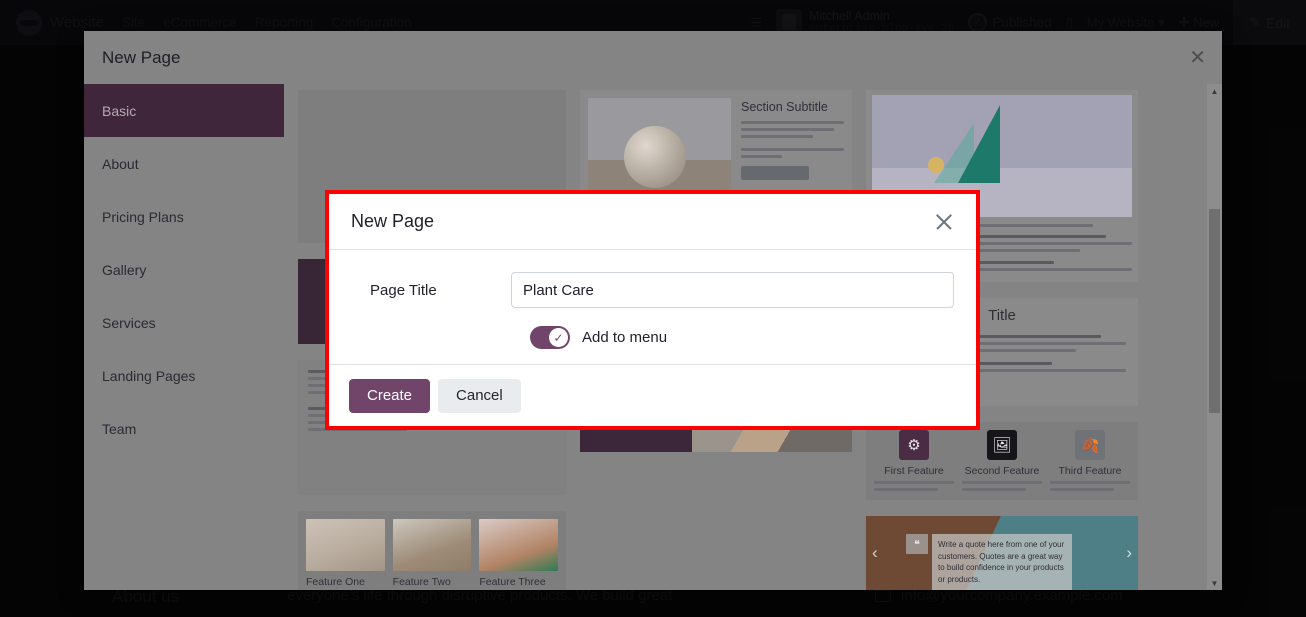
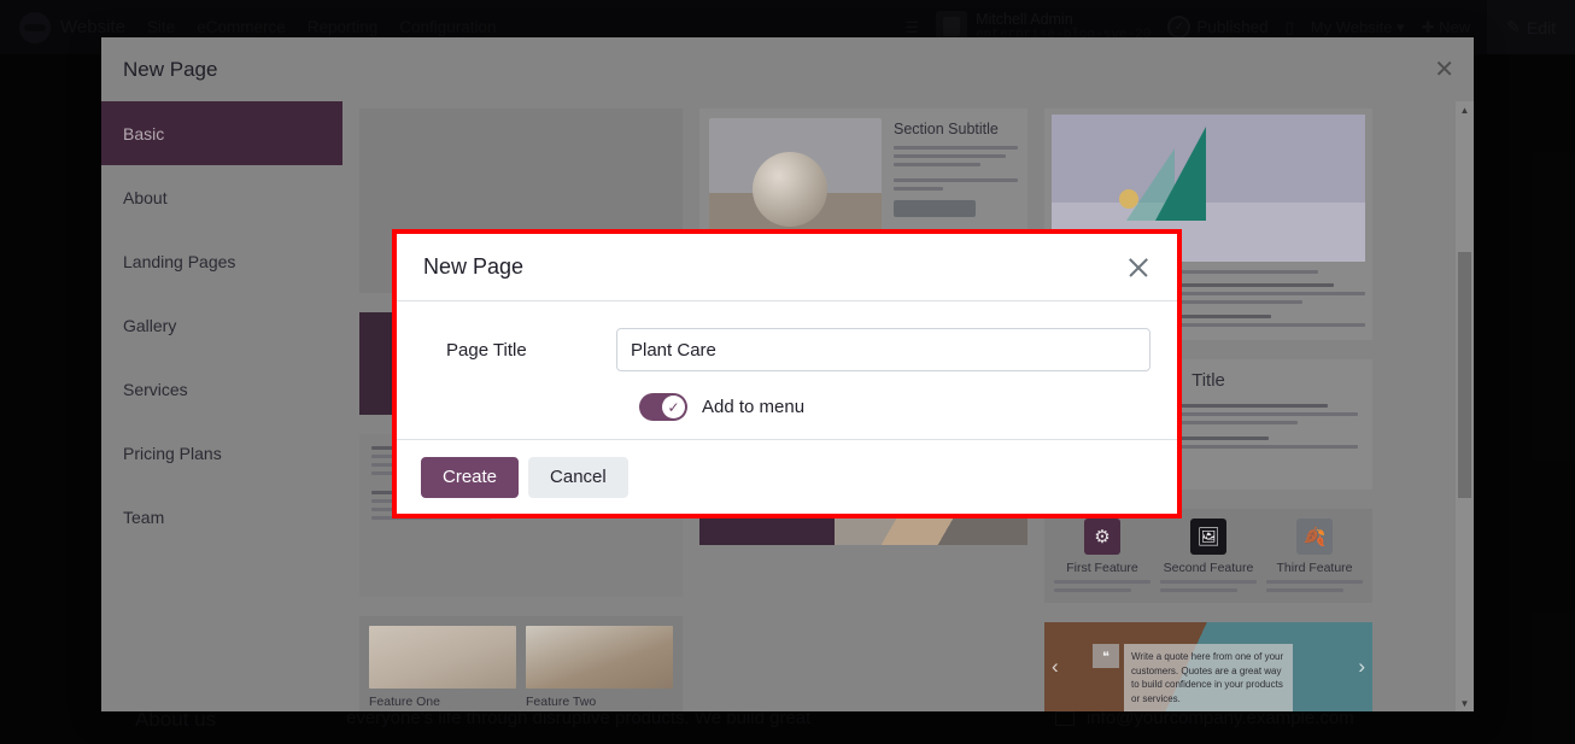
  Website
  enterprise-blog-sve-20
  About us
  everyone's life through disruptive products. We build great
  info@yourcompany.example.com
  New Page
  ✕
  Basic
  About
- Pricing Plans
+ Landing Pages
  Gallery
  Services
- Landing Pages
+ Pricing Plans
  Team
  Feature One
  Feature Two
- Feature Three
  Section Subtitle
  Title
  ⚙
  First Feature
  🖼
  Second Feature
  🍂
  Third Feature
  ‹
  ❝
- Write a quote here from one of your customers. Quotes are a great way to build confidence in your products or products.
+ Write a quote here from one of your customers. Quotes are a great way to build confidence in your products or services.
  ›
  ▲
  ▼
  New Page
  Page Title
  Plant Care
  ✓
  Add to menu
  Create
  Cancel
